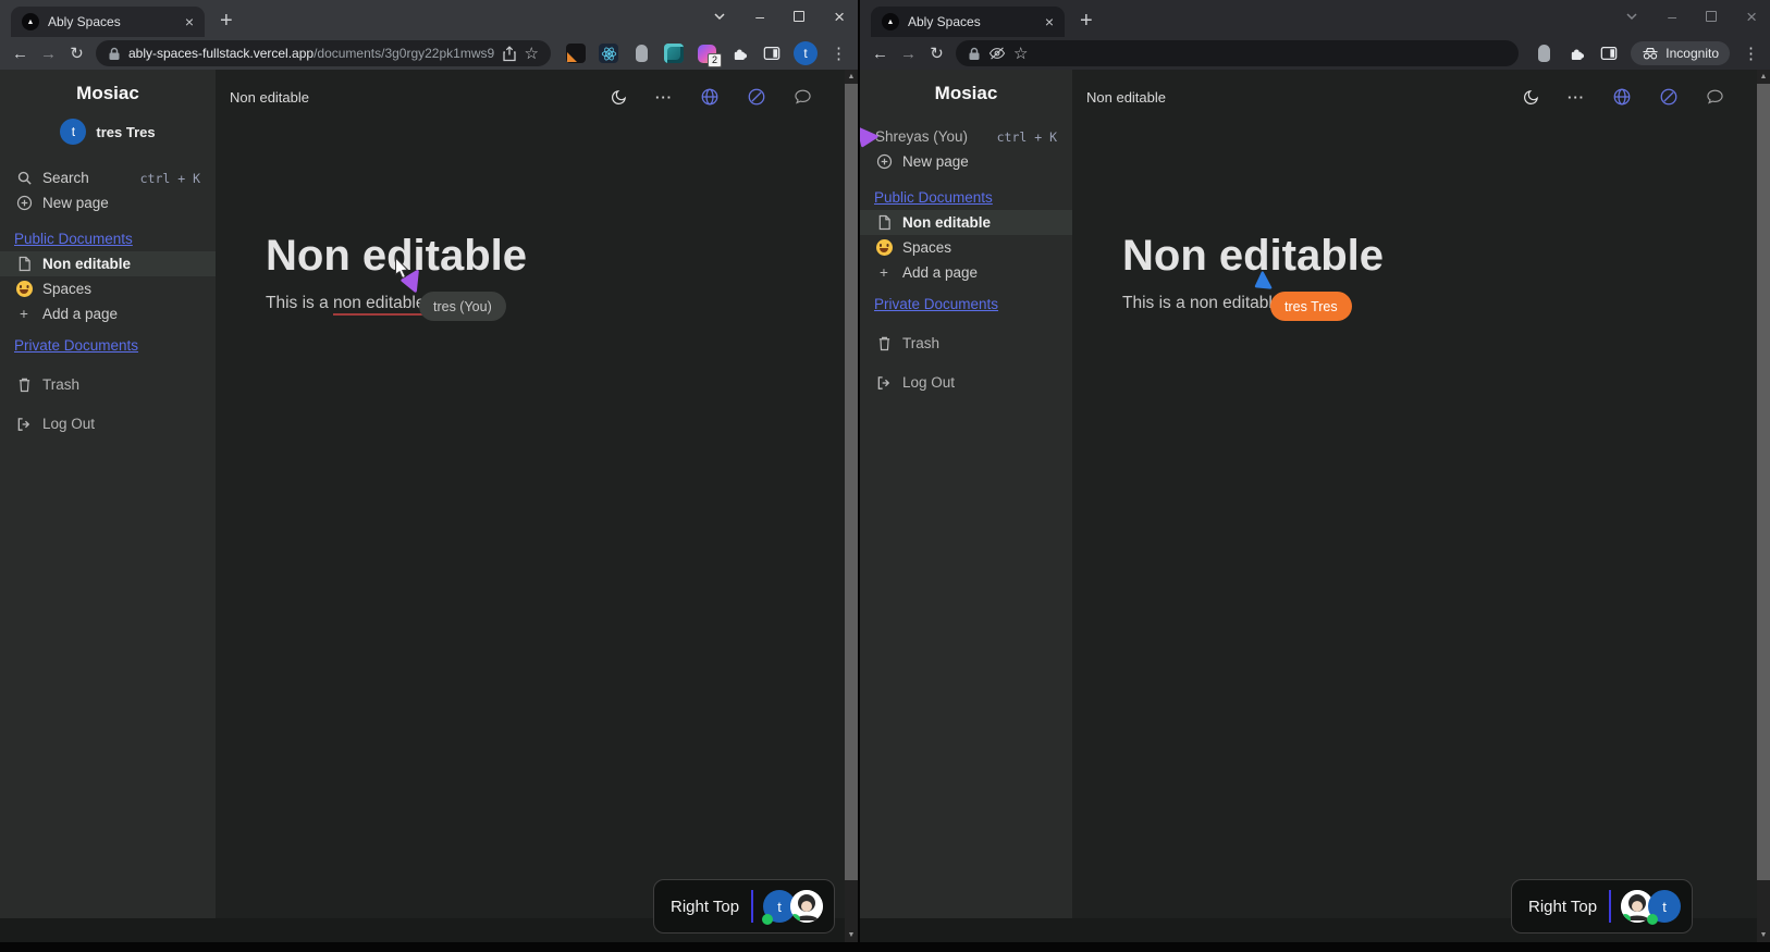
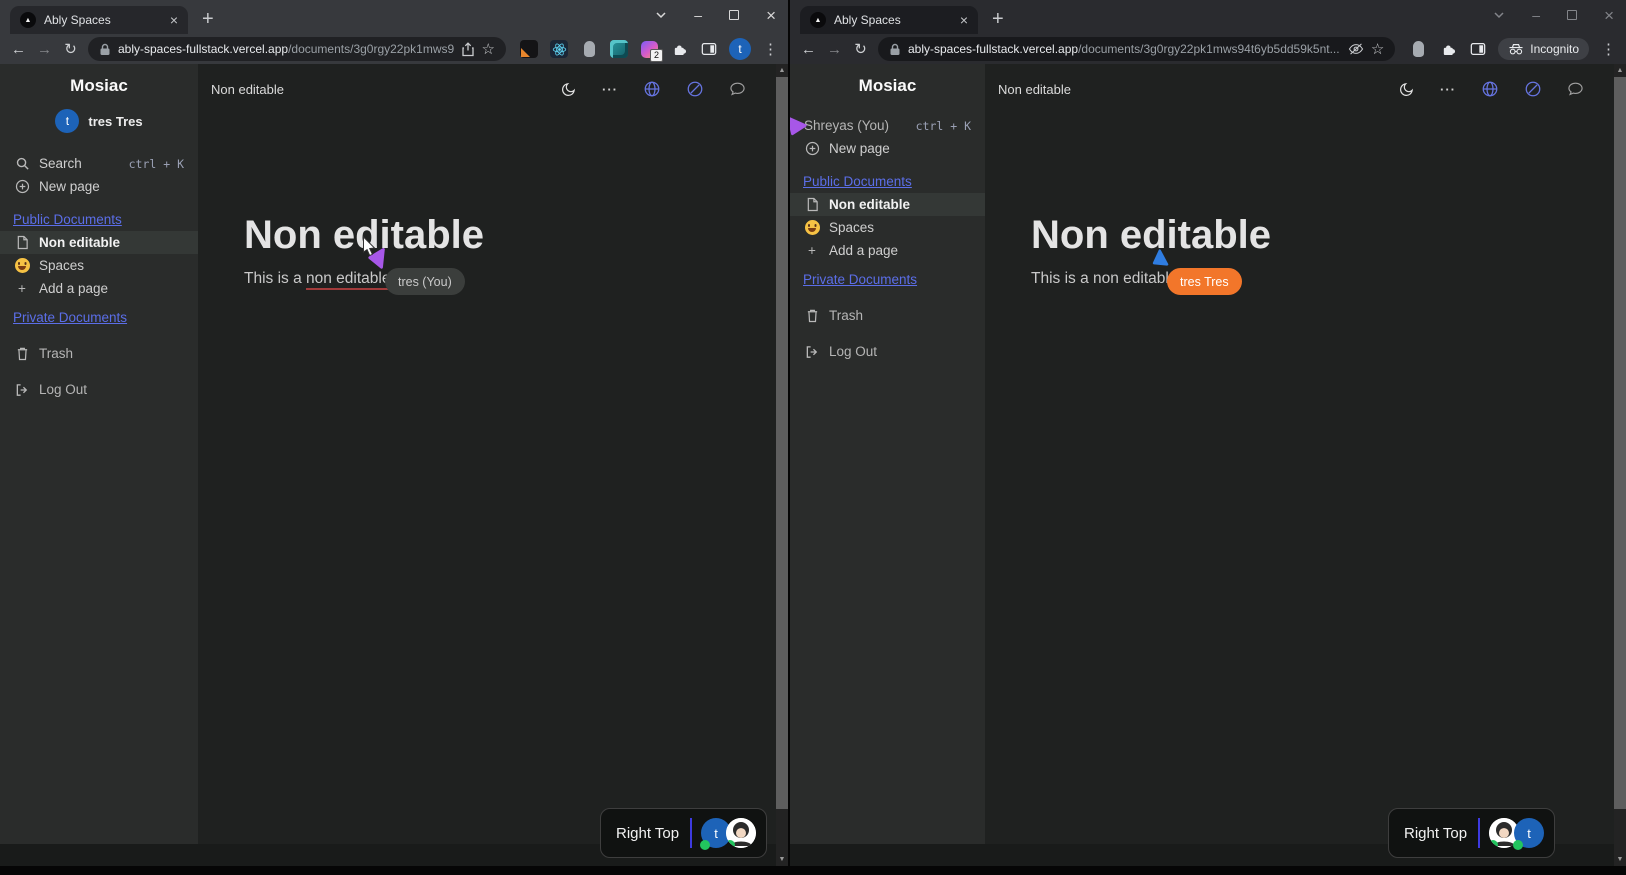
  Ably Spaces
  ×
  +
  –
  ×
  ←
  →
  ↻
  ably-spaces-fullstack.vercel.app/documents/3g0rgy22pk1mws9
  ☆
  2
  t
  ⋮
  Mosiac
  t
  tres Tres
  Search
  ctrl + K
  New page
  Public Documents
  Non editable
  Spaces
  +
  Add a page
  Private Documents
  Trash
  Log Out
  Non editable
  ···
  Non editable
  This is a non editabl
  tres (You)
  Right Top
  t
  Ably Spaces
  ×
  +
  –
  ×
  ←
  →
  ↻
+ ably-spaces-fullstack.vercel.app/documents/3g0rgy22pk1mws94t6yb5dd59k5nt...
  ☆
  Incognito
  ⋮
  Mosiac
  Shreyas (You)
  ctrl + K
  New page
  Public Documents
  Non editable
  Spaces
  +
  Add a page
  Private Documents
  Trash
  Log Out
  Non editable
  ···
  Non editable
  This is a non editab
  tres Tres
  Right Top
  t
